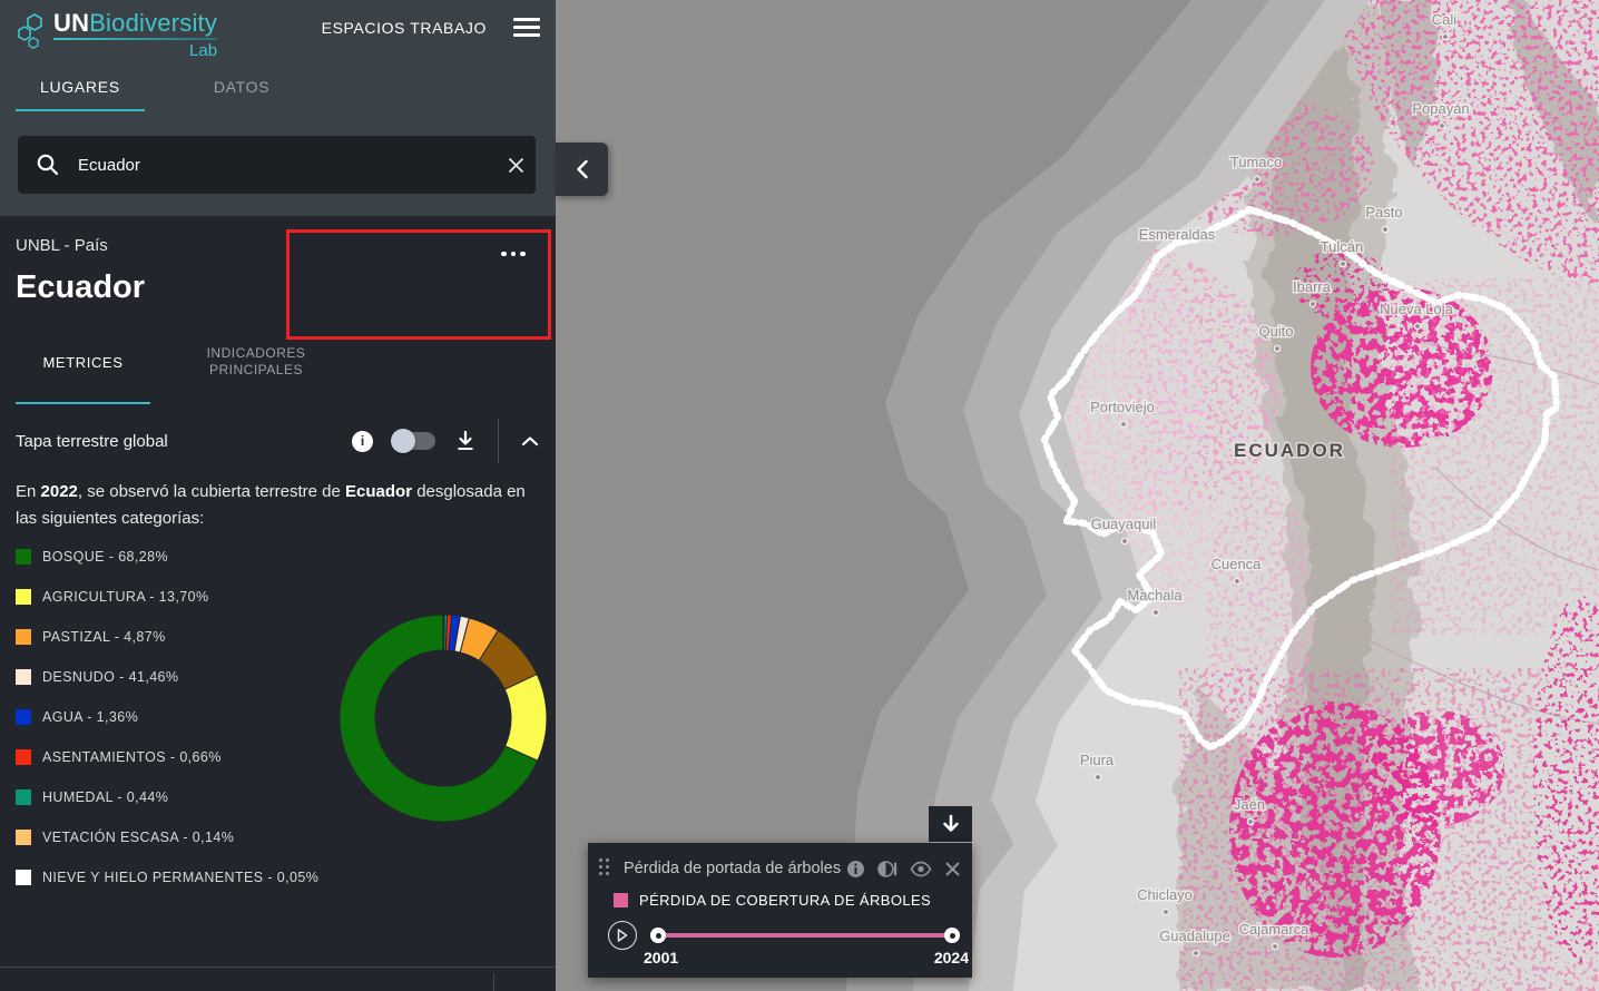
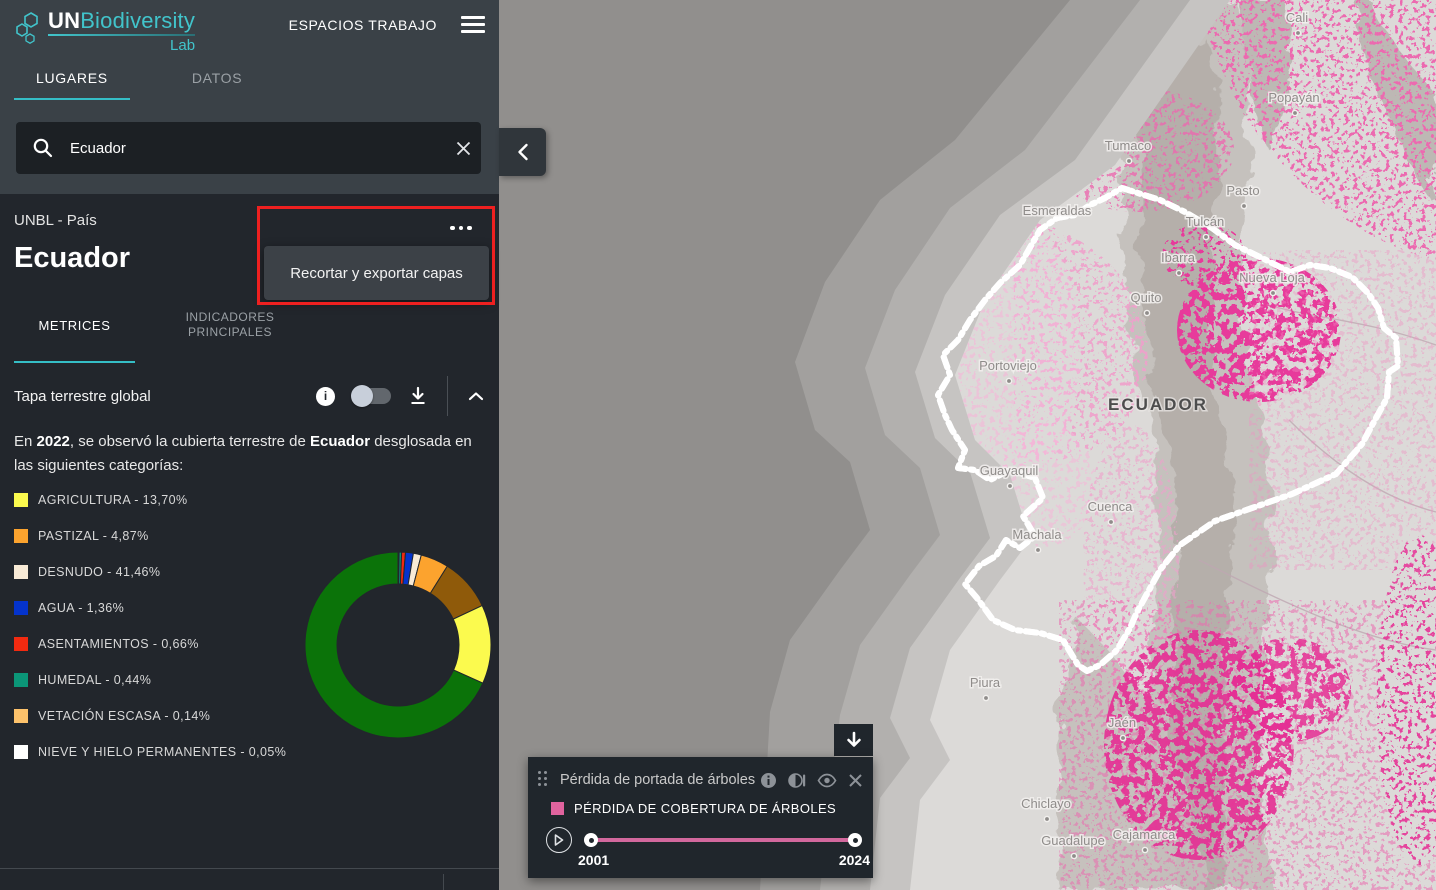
  Cali
  Popayán
  Tumaco
  Pasto
  Esmeraldas
  Tulcán
  Ibarra
  Nueva Loja
  Quito
  Portoviejo
  Guayaquil
  Cuenca
  Machala
  Piura
  Jaén
  Chiclayo
  Guadalupe
  Cajamarca
  ECUADOR
  Pérdida de portada de árboles
  PÉRDIDA DE COBERTURA DE ÁRBOLES
  2001
  2024
  UNBiodiversity
  Lab
  ESPACIOS TRABAJO
  LUGARES
  DATOS
  Ecuador
  UNBL - País
  Ecuador
+ Recortar y exportar capas
  METRICES
  INDICADORES
  PRINCIPALES
  Tapa terrestre global
  i
  En 2022, se observó la cubierta terrestre de Ecuador desglosada en las siguientes categorías:
- BOSQUE - 68,28%
  AGRICULTURA - 13,70%
  PASTIZAL - 4,87%
  DESNUDO - 41,46%
  AGUA - 1,36%
  ASENTAMIENTOS - 0,66%
  HUMEDAL - 0,44%
  VETACIÓN ESCASA - 0,14%
  NIEVE Y HIELO PERMANENTES - 0,05%
